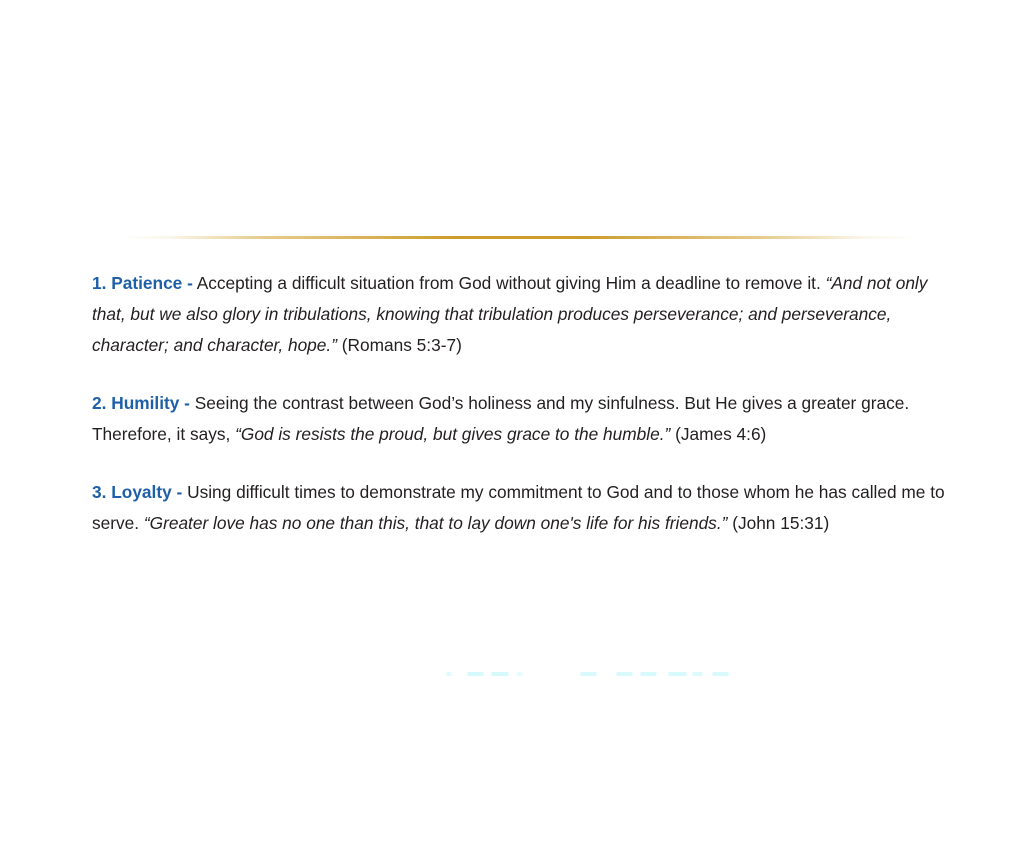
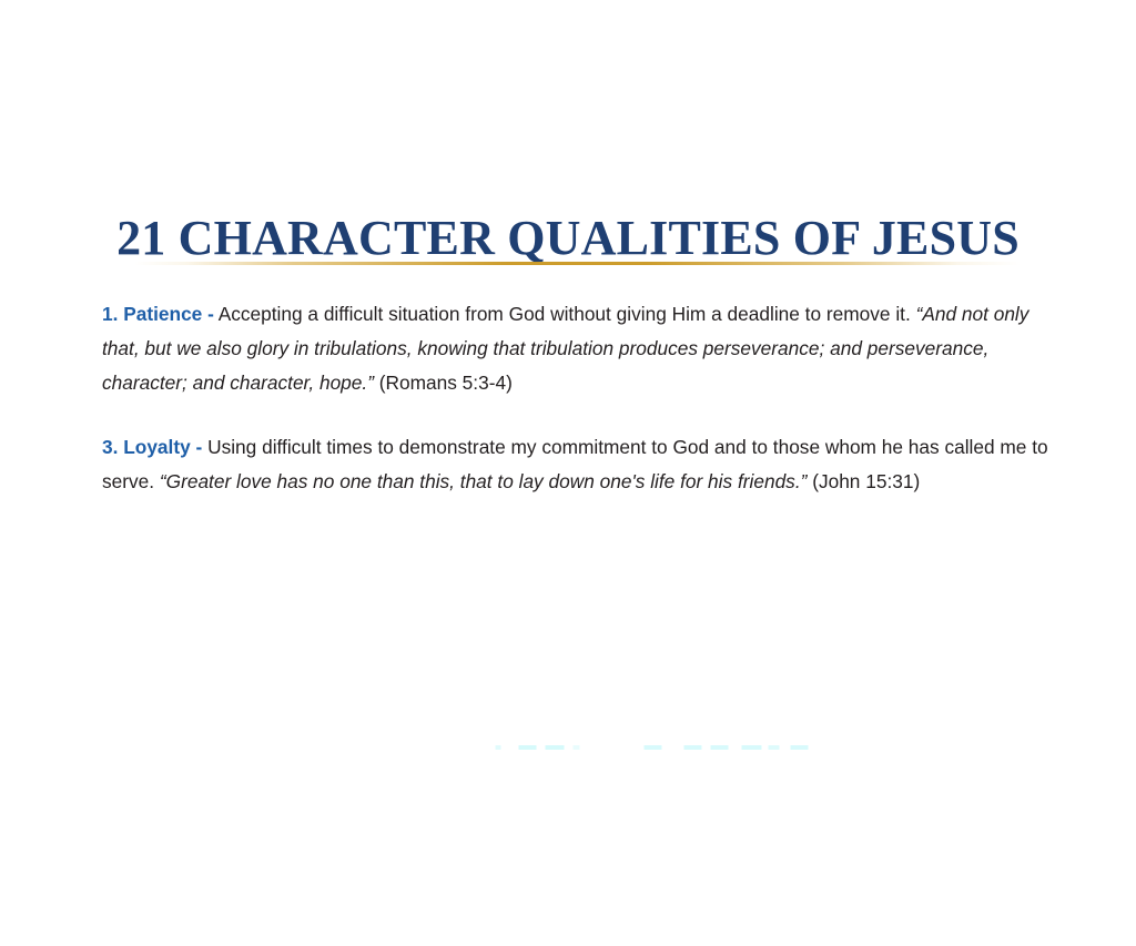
+ 21 CHARACTER QUALITIES OF JESUS
- 1. Patience - Accepting a difficult situation from God without giving Him a deadline to remove it. “And not only that, but we also glory in tribulations, knowing that tribulation produces perseverance; and perseverance, character; and character, hope.” (Romans 5:3-7)
+ 1. Patience - Accepting a difficult situation from God without giving Him a deadline to remove it. “And not only that, but we also glory in tribulations, knowing that tribulation produces perseverance; and perseverance, character; and character, hope.” (Romans 5:3-4)
- 2. Humility - Seeing the contrast between God’s holiness and my sinfulness. But He gives a greater grace. Therefore, it says, “God is resists the proud, but gives grace to the humble.” (James 4:6)
  3. Loyalty - Using difficult times to demonstrate my commitment to God and to those whom he has called me to serve. “Greater love has no one than this, that to lay down one's life for his friends.” (John 15:31)
